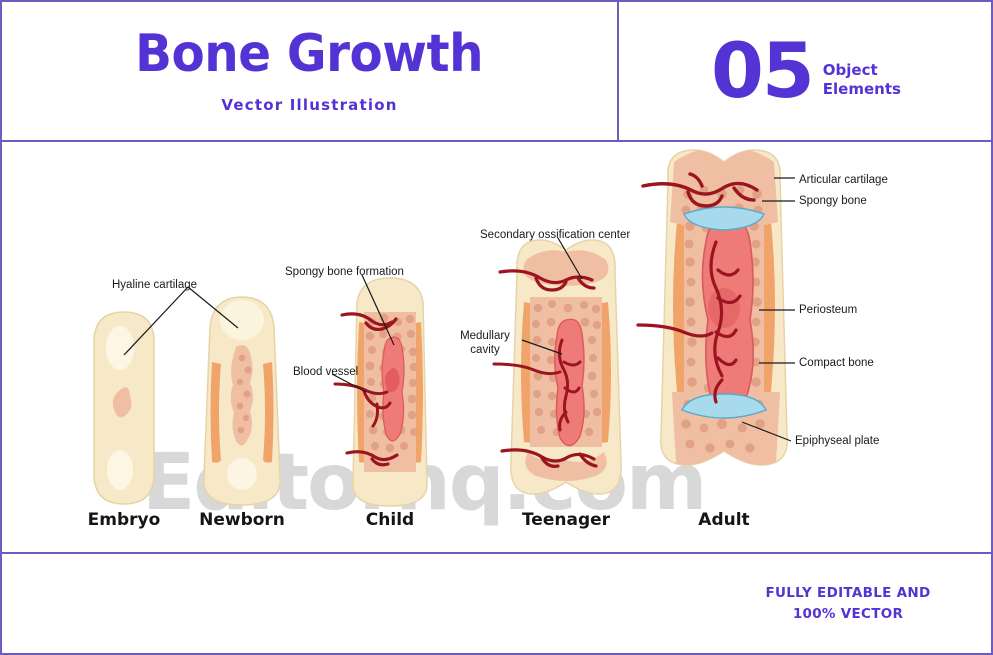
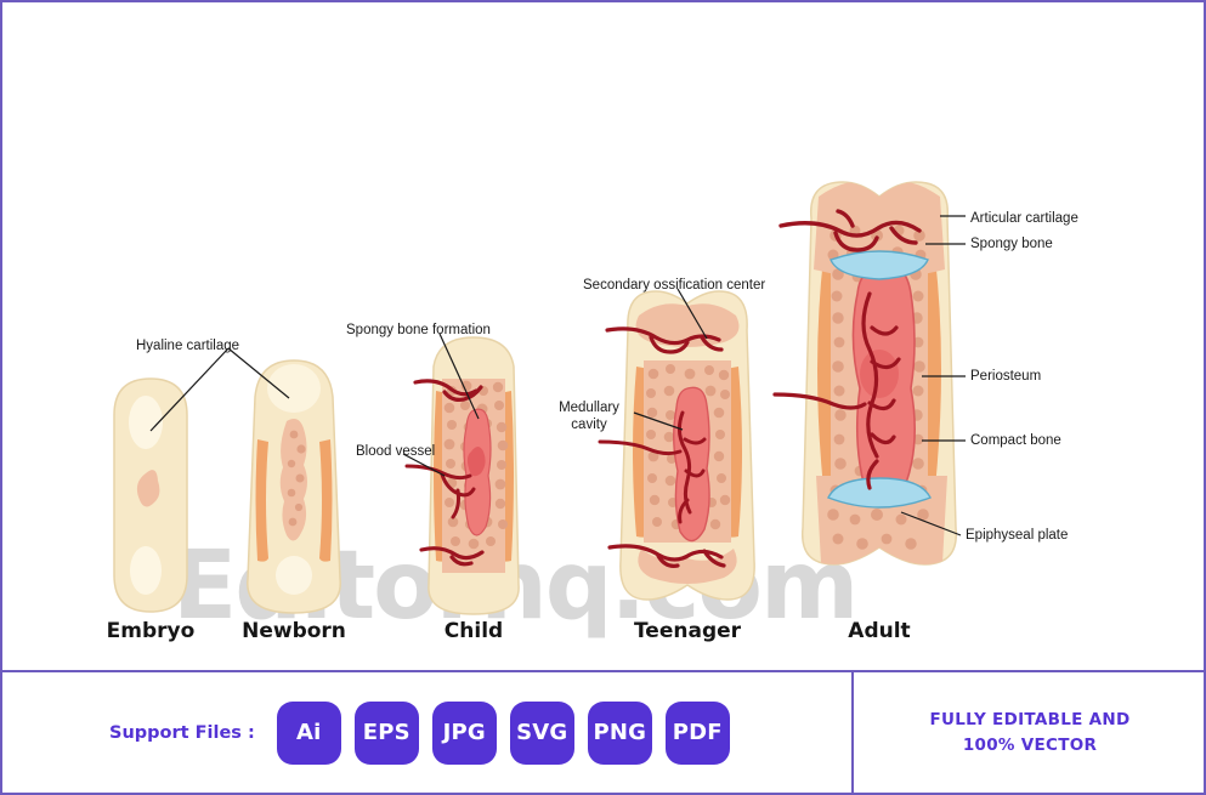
- Bone Growth
- Vector Illustration
- 05
- Object
- Elements
  Hyaline cartilage
  Spongy bone formation
  Blood vessel
  Secondary ossification center
  Medullary cavity
  Articular cartilage
  Spongy bone
  Periosteum
  Compact bone
  Epiphyseal plate
  Embryo
  Newborn
  Child
  Teenager
  Adult
+ Support Files :
+ Ai
+ EPS
+ JPG
+ SVG
+ PNG
+ PDF
  FULLY EDITABLE AND
  100% VECTOR
